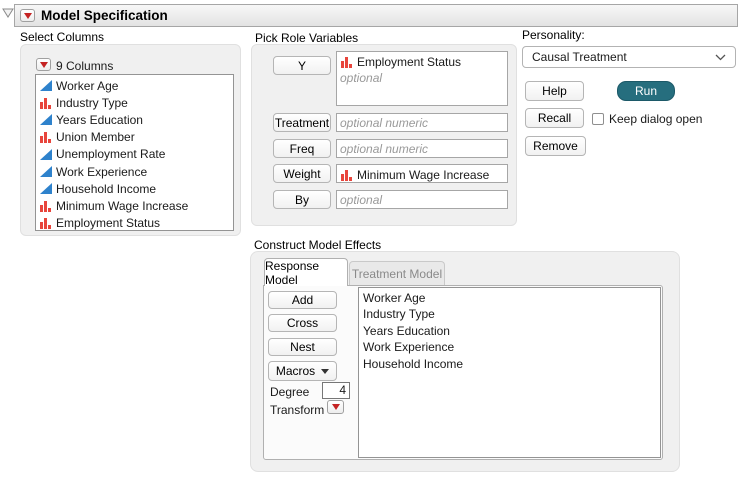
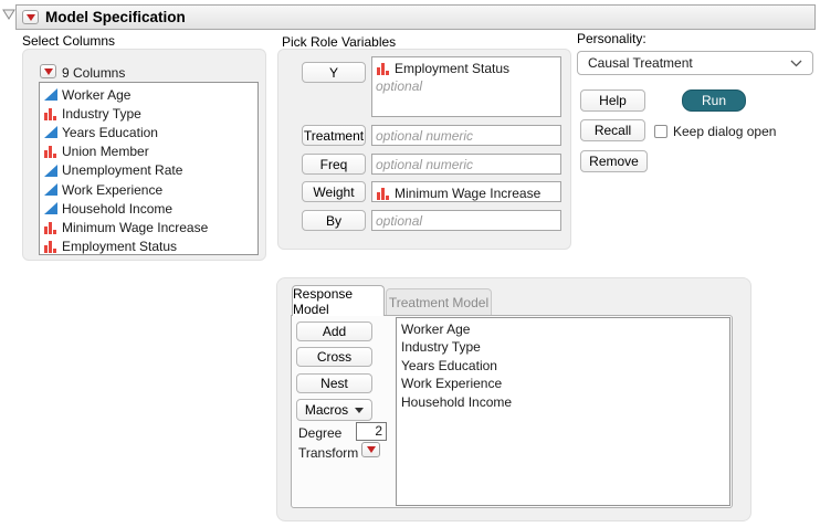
  Model Specification
  Select Columns
  9 Columns
  Worker Age
  Industry Type
  Years Education
  Union Member
  Unemployment Rate
  Work Experience
  Household Income
  Minimum Wage Increase
  Employment Status
  Pick Role Variables
  Y
  Employment Status
  optional
  Treatment
  optional numeric
  Freq
  optional numeric
  Weight
  Minimum Wage Increase
  By
  optional
  Personality:
  Causal Treatment
  Help
  Run
  Recall
  Keep dialog open
  Remove
- Construct Model Effects
  Response Model
  Treatment Model
  Add
  Cross
  Nest
  Macros
  Degree
- 4
+ 2
  Transform
  Worker Age
  Industry Type
  Years Education
  Work Experience
  Household Income
